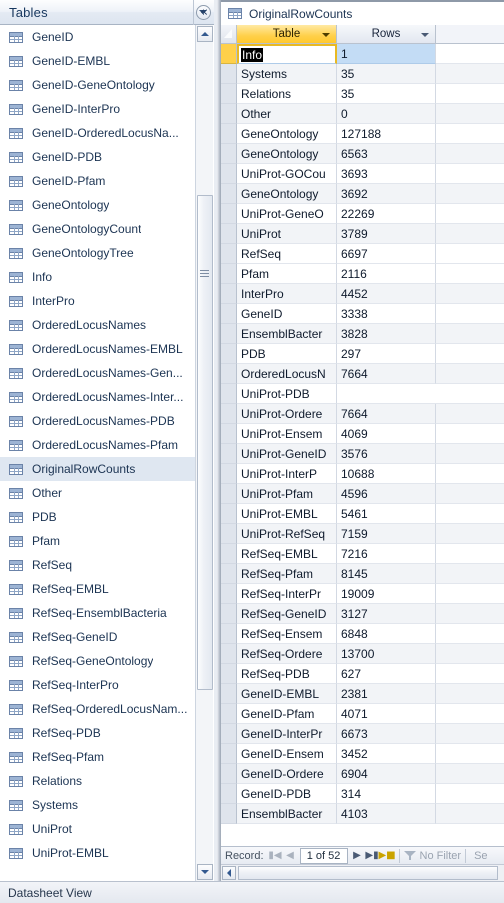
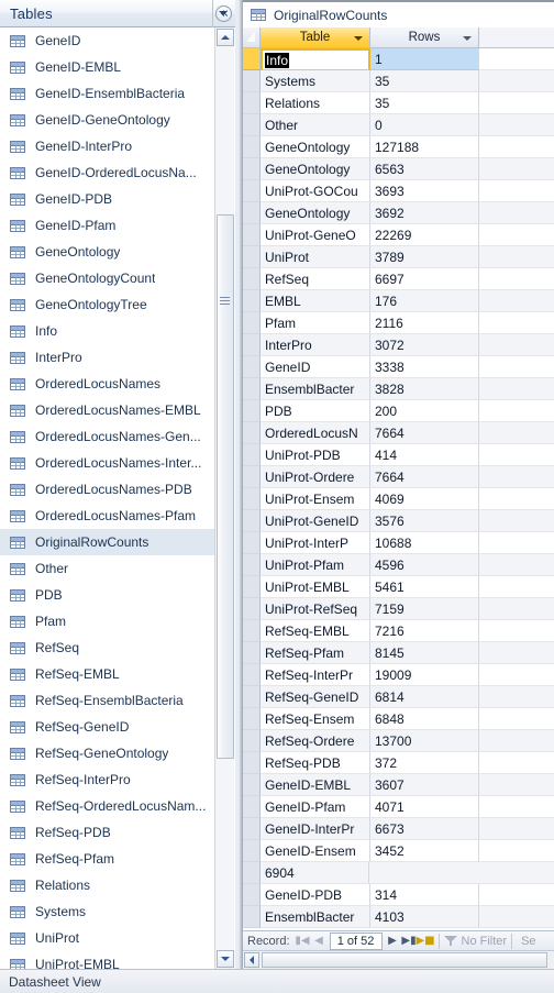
  Tables
  «
  GeneID
  GeneID-EMBL
+ GeneID-EnsemblBacteria
  GeneID-GeneOntology
  GeneID-InterPro
  GeneID-OrderedLocusNa...
  GeneID-PDB
  GeneID-Pfam
  GeneOntology
  GeneOntologyCount
  GeneOntologyTree
  Info
  InterPro
  OrderedLocusNames
  OrderedLocusNames-EMBL
  OrderedLocusNames-Gen...
  OrderedLocusNames-Inter...
  OrderedLocusNames-PDB
  OrderedLocusNames-Pfam
  OriginalRowCounts
  Other
  PDB
  Pfam
  RefSeq
  RefSeq-EMBL
  RefSeq-EnsemblBacteria
  RefSeq-GeneID
  RefSeq-GeneOntology
  RefSeq-InterPro
  RefSeq-OrderedLocusNam...
  RefSeq-PDB
  RefSeq-Pfam
  Relations
  Systems
  UniProt
  UniProt-EMBL
  OriginalRowCounts
  Table
  Rows
  Info
  1
  Systems
  35
  Relations
  35
  Other
  0
  GeneOntology
  127188
  GeneOntology
  6563
  UniProt-GOCou
  3693
  GeneOntology
  3692
  UniProt-GeneO
  22269
  UniProt
  3789
  RefSeq
  6697
+ EMBL
+ 176
  Pfam
  2116
  InterPro
- 4452
+ 3072
  GeneID
  3338
  EnsemblBacter
  3828
  PDB
- 297
+ 200
  OrderedLocusN
  7664
  UniProt-PDB
+ 414
  UniProt-Ordere
  7664
  UniProt-Ensem
  4069
  UniProt-GeneID
  3576
  UniProt-InterP
  10688
  UniProt-Pfam
  4596
  UniProt-EMBL
  5461
  UniProt-RefSeq
  7159
  RefSeq-EMBL
  7216
  RefSeq-Pfam
  8145
  RefSeq-InterPr
  19009
  RefSeq-GeneID
- 3127
+ 6814
  RefSeq-Ensem
  6848
  RefSeq-Ordere
  13700
  RefSeq-PDB
- 627
+ 372
  GeneID-EMBL
- 2381
+ 3607
  GeneID-Pfam
  4071
  GeneID-InterPr
  6673
  GeneID-Ensem
  3452
- GeneID-Ordere
  6904
  GeneID-PDB
  314
  EnsemblBacter
  4103
  Record:
  ▮◀
  ◀
  1 of 52
  ▶
  ▶▮
  ▶■
  No Filter
  Se
  Datasheet View
